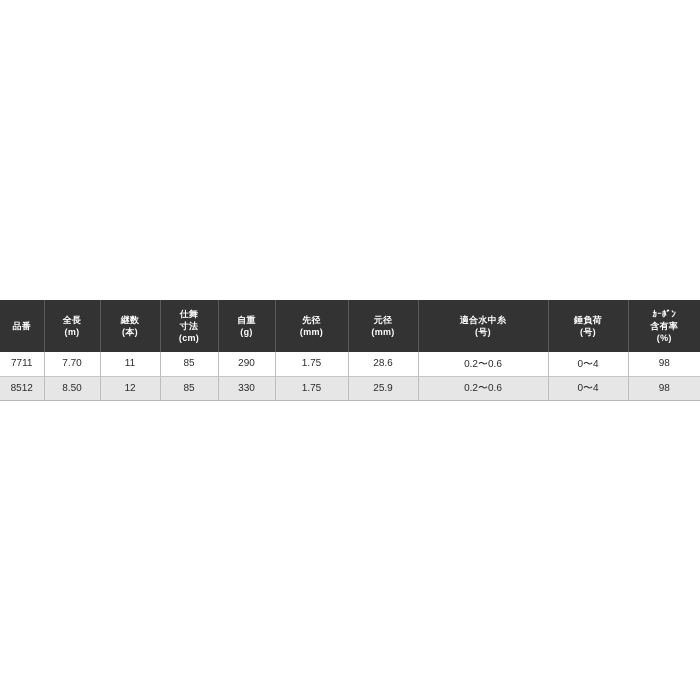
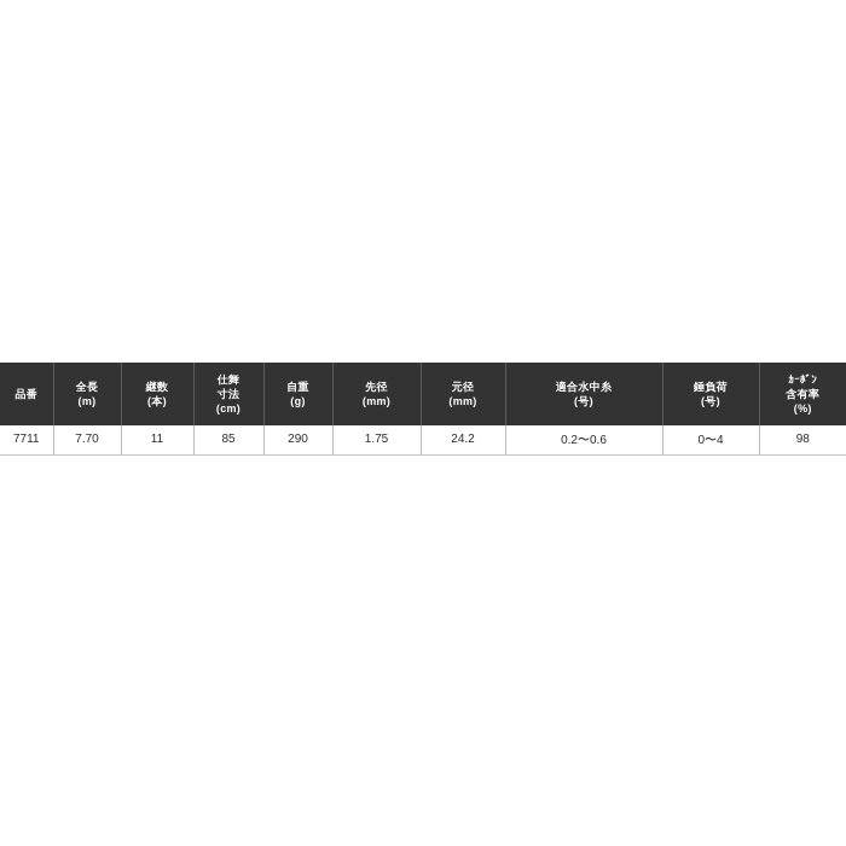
  品番	全長 (m)	継数 (本)	仕舞 寸法 (cm)	自重 (g)	先径 (mm)	元径 (mm)	適合水中糸 (号)	錘負荷 (号)	ｶｰﾎﾞﾝ 含有率 (%)
- 7711	7.70	11	85	290	1.75	28.6	0.2〜0.6	0〜4	98
+ 7711	7.70	11	85	290	1.75	24.2	0.2〜0.6	0〜4	98
- 8512	8.50	12	85	330	1.75	25.9	0.2〜0.6	0〜4	98
